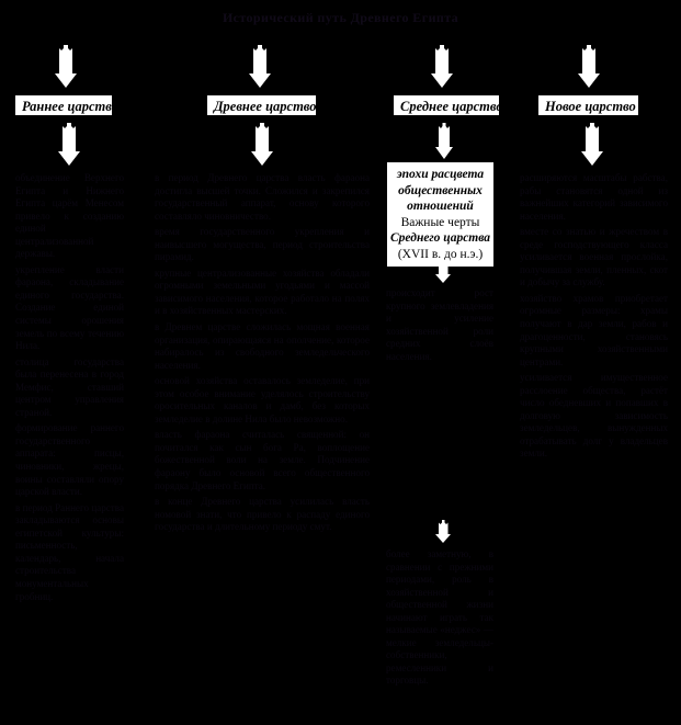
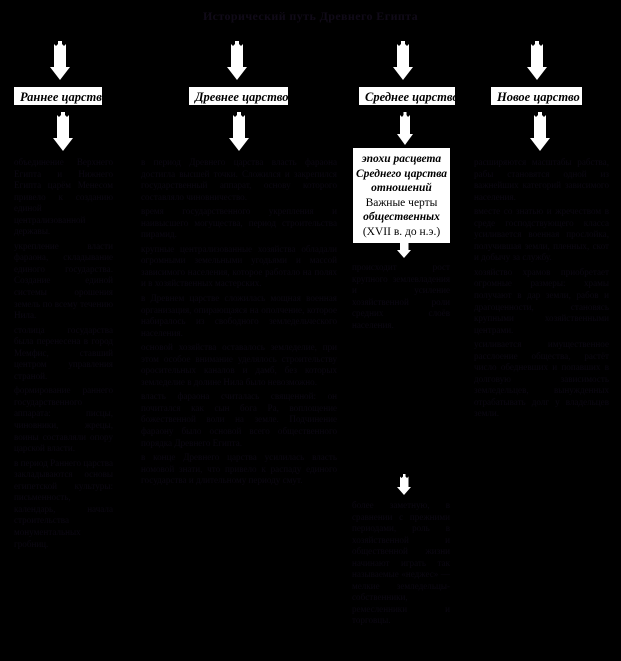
  Исторический путь Древнего Египта
  Раннее царство
  Древнее царство
  Среднее царство
  Новое царство
  эпохи расцвета
- общественных
+ Среднего царства
  отношений
  Важные черты
- Среднего царства
+ общественных
  (XVII в. до н.э.)
